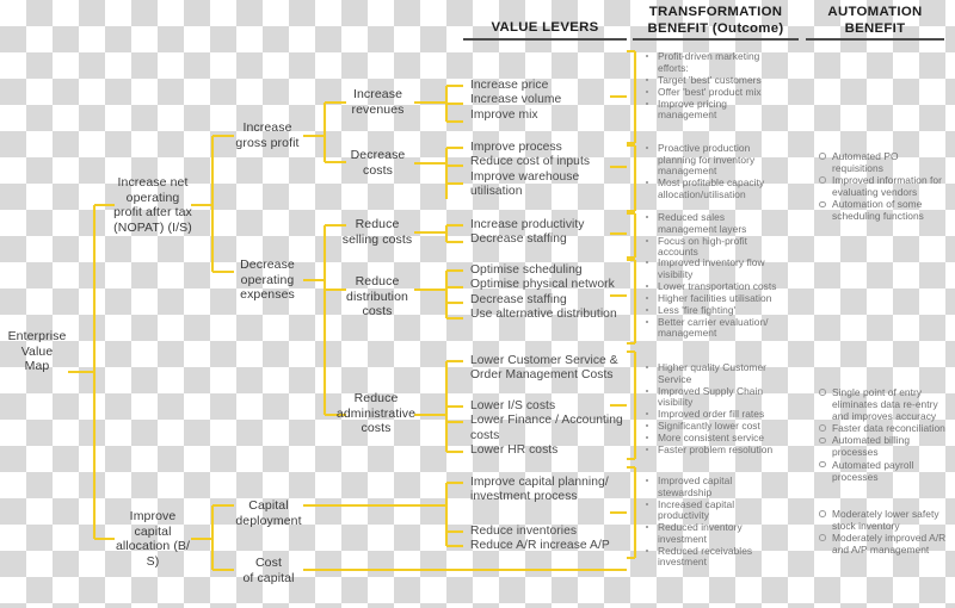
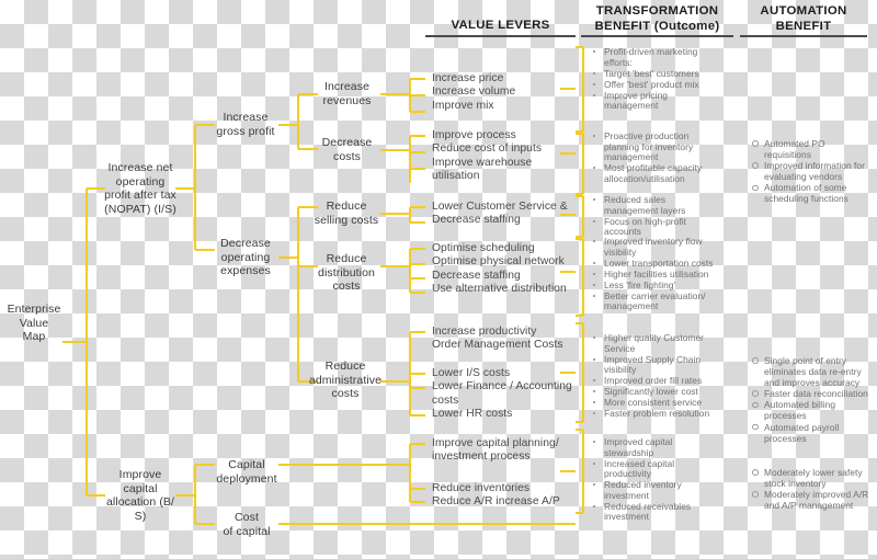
  VALUE LEVERS
  TRANSFORMATION
  BENEFIT (Outcome)
  AUTOMATION
  BENEFIT
  Enterprise
  Value
  Map
  Increase net
  operating
  profit after tax
  (NOPAT) (I/S)
  Improve
  capital
  allocation (B/
  S)
  Increase
  gross profit
  Decrease
  operating
  expenses
  Capital
  deployment
  Cost
  of capital
  Increase
  revenues
  Decrease
  costs
  Reduce
  selling costs
  Reduce
  distribution
  costs
  Reduce
  administrative
  costs
  Increase price
  Increase volume
  Improve mix
  Improve process
  Reduce cost of inputs
  Improve warehouse
  utilisation
- Increase productivity
+ Lower Customer Service &
  Decrease staffing
  Optimise scheduling
  Optimise physical network
  Decrease staffing
  Use alternative distribution
- Lower Customer Service &
+ Increase productivity
  Order Management Costs
  Lower I/S costs
  Lower Finance / Accounting
  costs
  Lower HR costs
  Improve capital planning/
  investment process
  Reduce inventories
  Reduce A/R increase A/P
  Profit-driven marketing
  efforts:
  Target 'best' customers
  Offer 'best' product mix
  Improve pricing
  management
  Proactive production
  planning for inventory
  management
  Most profitable capacity
  allocation/utilisation
  Reduced sales
  management layers
  Focus on high-profit
  accounts
  Improved inventory flow
  visibility
  Lower transportation costs
  Higher facilities utilisation
  Less 'fire fighting'
  Better carrier evaluation/
  management
  Higher quality Customer
  Service
  Improved Supply Chain
  visibility
  Improved order fill rates
  Significantly lower cost
  More consistent service
  Faster problem resolution
  Improved capital
  stewardship
  Increased capital
  productivity
  Reduced inventory
  investment
  Reduced receivables
  investment
  Automated PO
  requisitions
  Improved information for
  evaluating vendors
  Automation of some
  scheduling functions
  Single point of entry
  eliminates data re-entry
  and improves accuracy
  Faster data reconciliation
  Automated billing
  processes
  Automated payroll
  processes
  Moderately lower safety
  stock inventory
  Moderately improved A/R
  and A/P management
